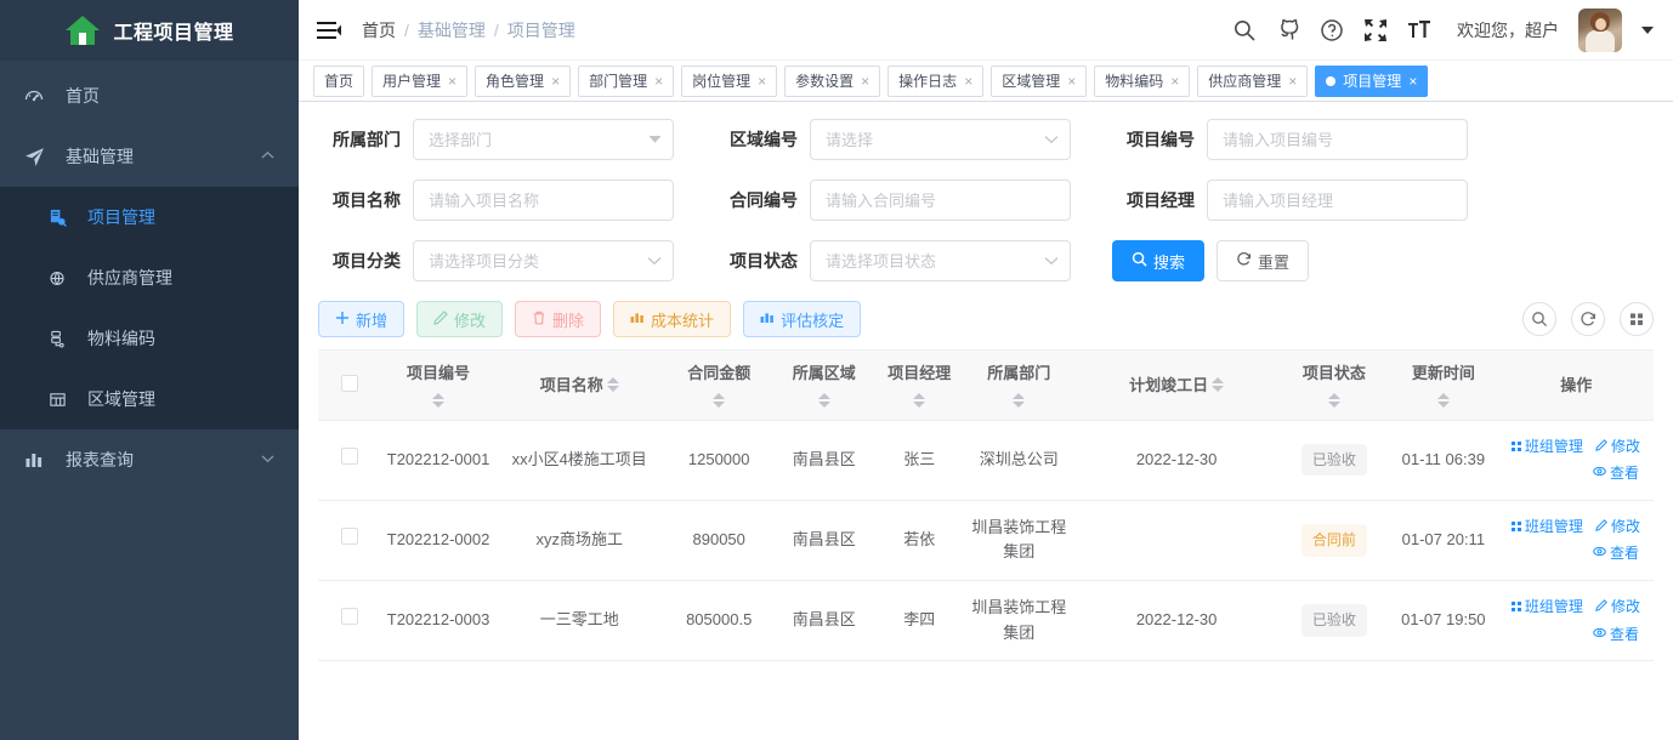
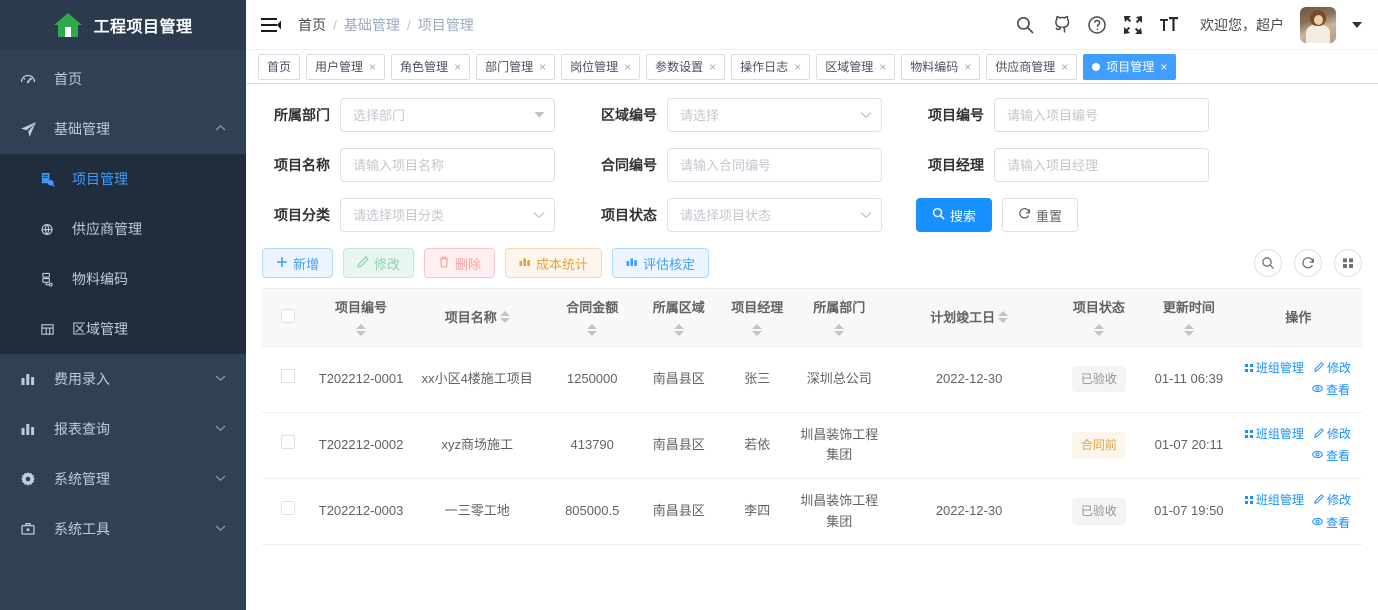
  工程项目管理
  首页
  基础管理
  项目管理
  供应商管理
  物料编码
  区域管理
+ 费用录入
  报表查询
+ 系统管理
+ 系统工具
  首页
  /
  基础管理
  /
  项目管理
  欢迎您，超户
  首页
  用户管理
  ×
  角色管理
  ×
  部门管理
  ×
  岗位管理
  ×
  参数设置
  ×
  操作日志
  ×
  区域管理
  ×
  物料编码
  ×
  供应商管理
  ×
  项目管理
  ×
  所属部门
  选择部门
  区域编号
  请选择
  项目编号
  请输入项目编号
  项目名称
  请输入项目名称
  合同编号
  请输入合同编号
  项目经理
  请输入项目经理
  项目分类
  请选择项目分类
  项目状态
  请选择项目状态
  搜索
  重置
  新增
  修改
  删除
  成本统计
  评估核定
  	项目编号	项目名称	合同金额	所属区域	项目经理	所属部门	计划竣工日	项目状态	更新时间	操作
  	T202212-0001	xx小区4楼施工项目	1250000	南昌县区	张三	深圳总公司	2022-12-30	已验收	01-11 06:39	班组管理 修改 查看
- 	T202212-0002	xyz商场施工	890050	南昌县区	若依	圳昌装饰工程集团		合同前	01-07 20:11	班组管理 修改 查看
+ 	T202212-0002	xyz商场施工	413790	南昌县区	若依	圳昌装饰工程集团		合同前	01-07 20:11	班组管理 修改 查看
  	T202212-0003	一三零工地	805000.5	南昌县区	李四	圳昌装饰工程集团	2022-12-30	已验收	01-07 19:50	班组管理 修改 查看
